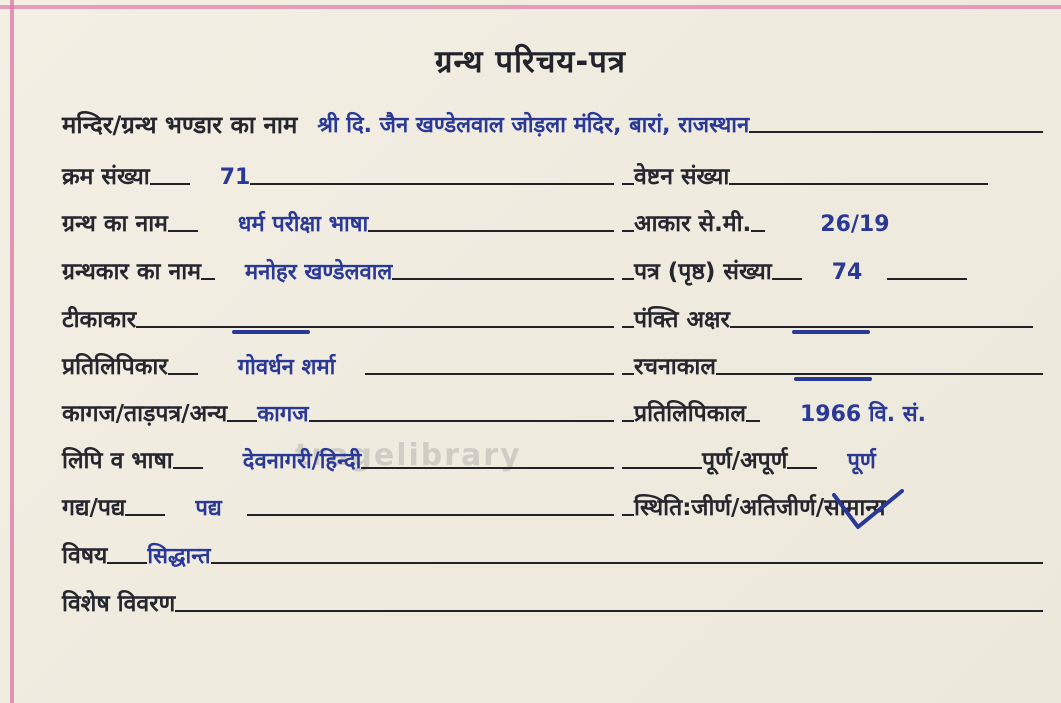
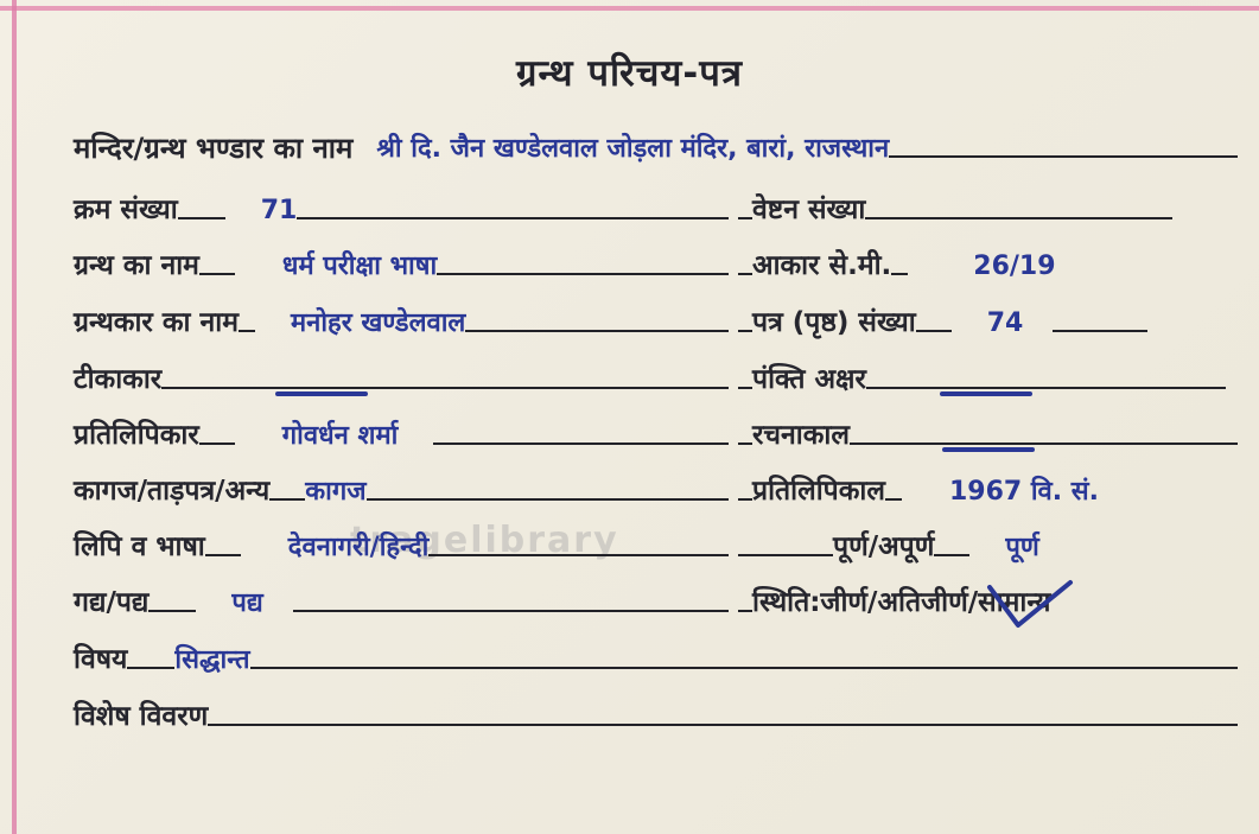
  ग्रन्थ परिचय-पत्र
  tragelibrary
  मन्दिर/ग्रन्थ भण्डार का नाम
  श्री दि. जैन खण्डेलवाल जोड़ला मंदिर, बारां, राजस्थान
  क्रम संख्या
  71
  वेष्टन संख्या
  ग्रन्थ का नाम
  धर्म परीक्षा भाषा
  आकार से.मी.
  26/19
  ग्रन्थकार का नाम
  मनोहर खण्डेलवाल
  पत्र (पृष्ठ) संख्या
  74
  टीकाकार
  पंक्ति अक्षर
  प्रतिलिपिकार
  गोवर्धन शर्मा
  रचनाकाल
  कागज/ताड़पत्र/अन्य
  कागज
  प्रतिलिपिकाल
- 1966 वि. सं.
+ 1967 वि. सं.
  लिपि व भाषा
  देवनागरी/हिन्दी
  पूर्ण/अपूर्ण
  पूर्ण
  गद्य/पद्य
  पद्य
  स्थिति:जीर्ण/अतिजीर्ण/
  सामान्
  विषय
  सिद्धान्त
  विशेष विवरण
